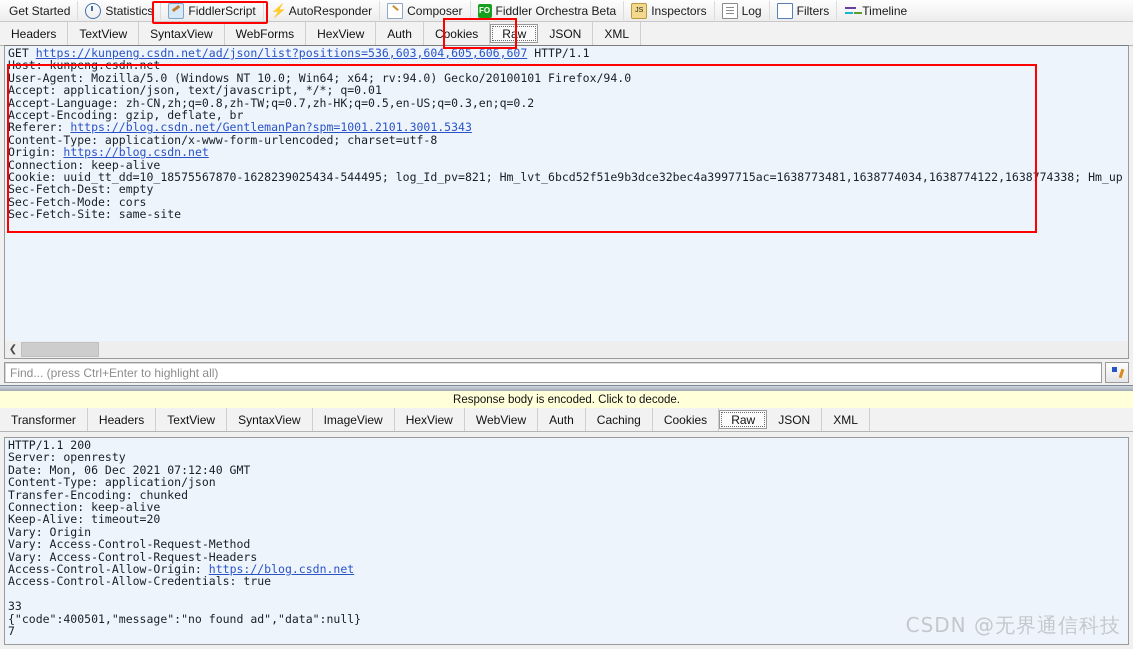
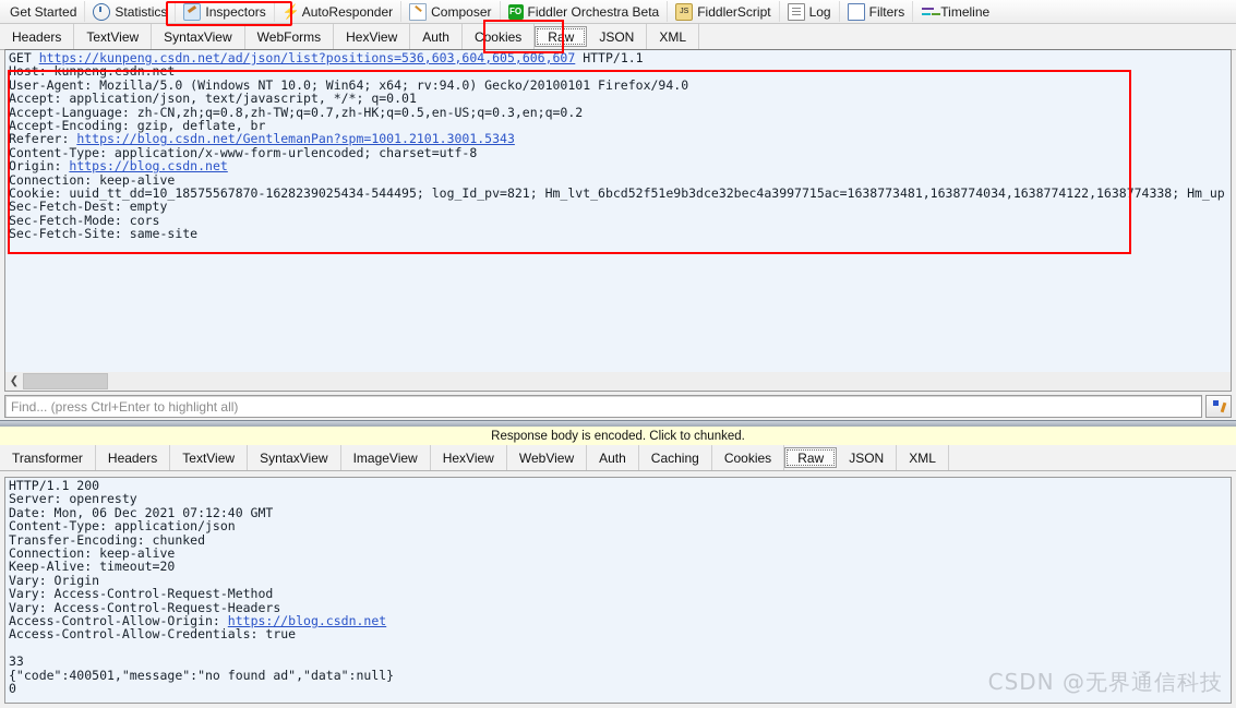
  Get Started
  Statistics
- FiddlerScript
+ Inspectors
  ⚡
  AutoResponder
  Composer
  FO
  Fiddler Orchestra Beta
- Inspectors
+ FiddlerScript
  Log
  Filters
  Timeline
  Headers
  TextView
  SyntaxView
  WebForms
  HexView
  Auth
  Cookies
  Raw
  JSON
  XML
  GET https://kunpeng.csdn.net/ad/json/list?positions=536,603,604,605,606,607 HTTP/1.1 Host: kunpeng.csdn.net User-Agent: Mozilla/5.0 (Windows NT 10.0; Win64; x64; rv:94.0) Gecko/20100101 Firefox/94.0 Accept: application/json, text/javascript, */*; q=0.01 Accept-Language: zh-CN,zh;q=0.8,zh-TW;q=0.7,zh-HK;q=0.5,en-US;q=0.3,en;q=0.2 Accept-Encoding: gzip, deflate, br Referer: https://blog.csdn.net/GentlemanPan?spm=1001.2101.3001.5343 Content-Type: application/x-www-form-urlencoded; charset=utf-8 Origin: https://blog.csdn.net Connection: keep-alive Cookie: uuid_tt_dd=10_18575567870-1628239025434-544495; log_Id_pv=821; Hm_lvt_6bcd52f51e9b3dce32bec4a3997715ac=1638773481,1638774034,1638774122,1638774338; Hm_up Sec-Fetch-Dest: empty Sec-Fetch-Mode: cors Sec-Fetch-Site: same-site
  ❮
  Find... (press Ctrl+Enter to highlight all)
- Response body is encoded. Click to decode.
+ Response body is encoded. Click to chunked.
  Transformer
  Headers
  TextView
  SyntaxView
  ImageView
  HexView
  WebView
  Auth
  Caching
  Cookies
  Raw
  JSON
  XML
- HTTP/1.1 200 Server: openresty Date: Mon, 06 Dec 2021 07:12:40 GMT Content-Type: application/json Transfer-Encoding: chunked Connection: keep-alive Keep-Alive: timeout=20 Vary: Origin Vary: Access-Control-Request-Method Vary: Access-Control-Request-Headers Access-Control-Allow-Origin: https://blog.csdn.net Access-Control-Allow-Credentials: true 33 {"code":400501,"message":"no found ad","data":null} 7
+ HTTP/1.1 200 Server: openresty Date: Mon, 06 Dec 2021 07:12:40 GMT Content-Type: application/json Transfer-Encoding: chunked Connection: keep-alive Keep-Alive: timeout=20 Vary: Origin Vary: Access-Control-Request-Method Vary: Access-Control-Request-Headers Access-Control-Allow-Origin: https://blog.csdn.net Access-Control-Allow-Credentials: true 33 {"code":400501,"message":"no found ad","data":null} 0
  CSDN @无界通信科技
